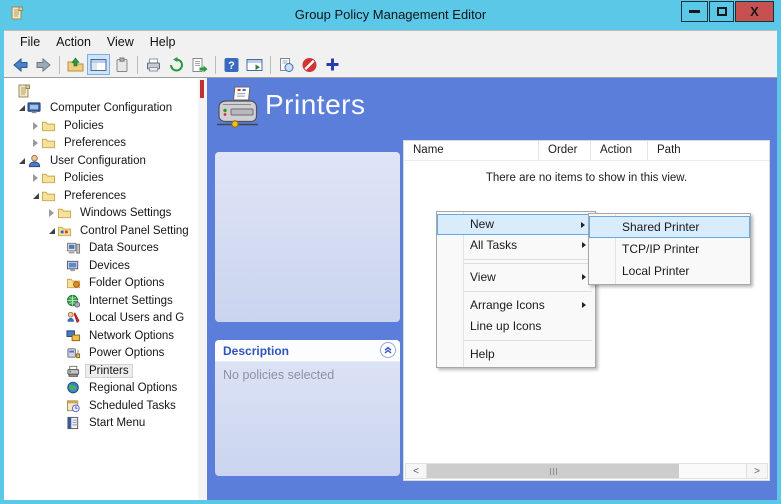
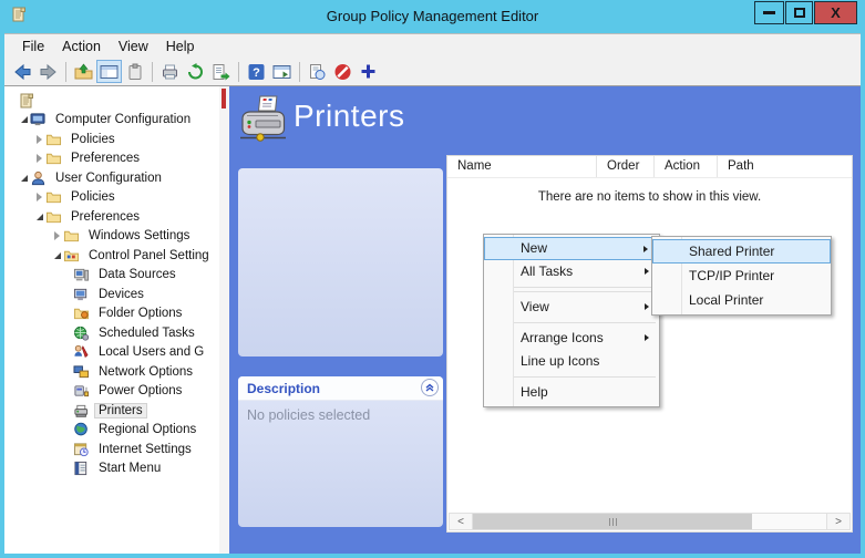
  Group Policy Management Editor
  X
  File
  Action
  View
  Help
  ?
  Computer Configuration
  Policies
  Preferences
  User Configuration
  Policies
  Preferences
  Windows Settings
  Control Panel Setting
  Data Sources
  Devices
  Folder Options
- Internet Settings
+ Scheduled Tasks
  Local Users and G
  Network Options
  Power Options
  Printers
  Regional Options
- Scheduled Tasks
+ Internet Settings
  Start Menu
  Printers
  Description
  No policies selected
  Name
  Order
  Action
  Path
  There are no items to show in this view.
  <
  >
  New
  All Tasks
  View
  Arrange Icons
  Line up Icons
  Help
  Shared Printer
  TCP/IP Printer
  Local Printer
